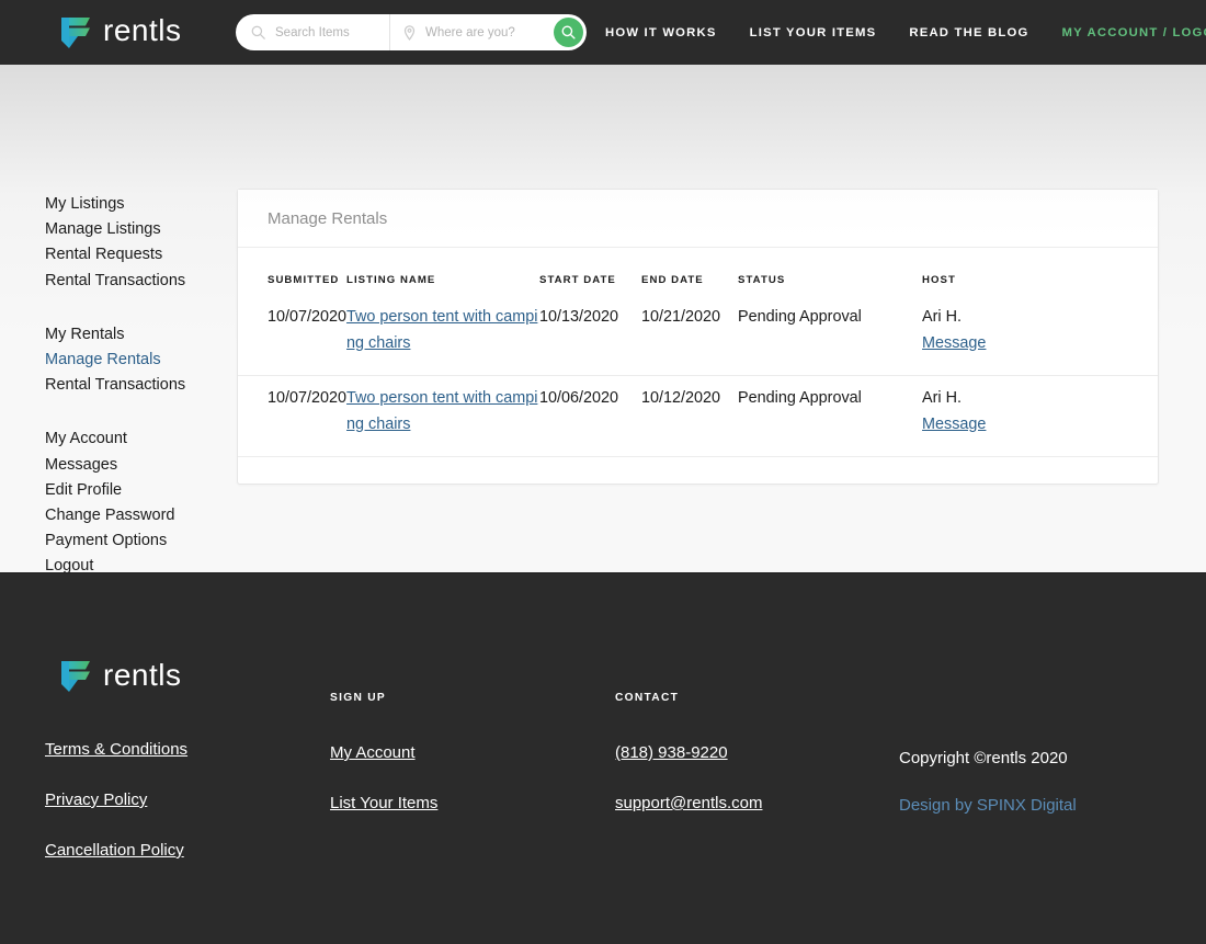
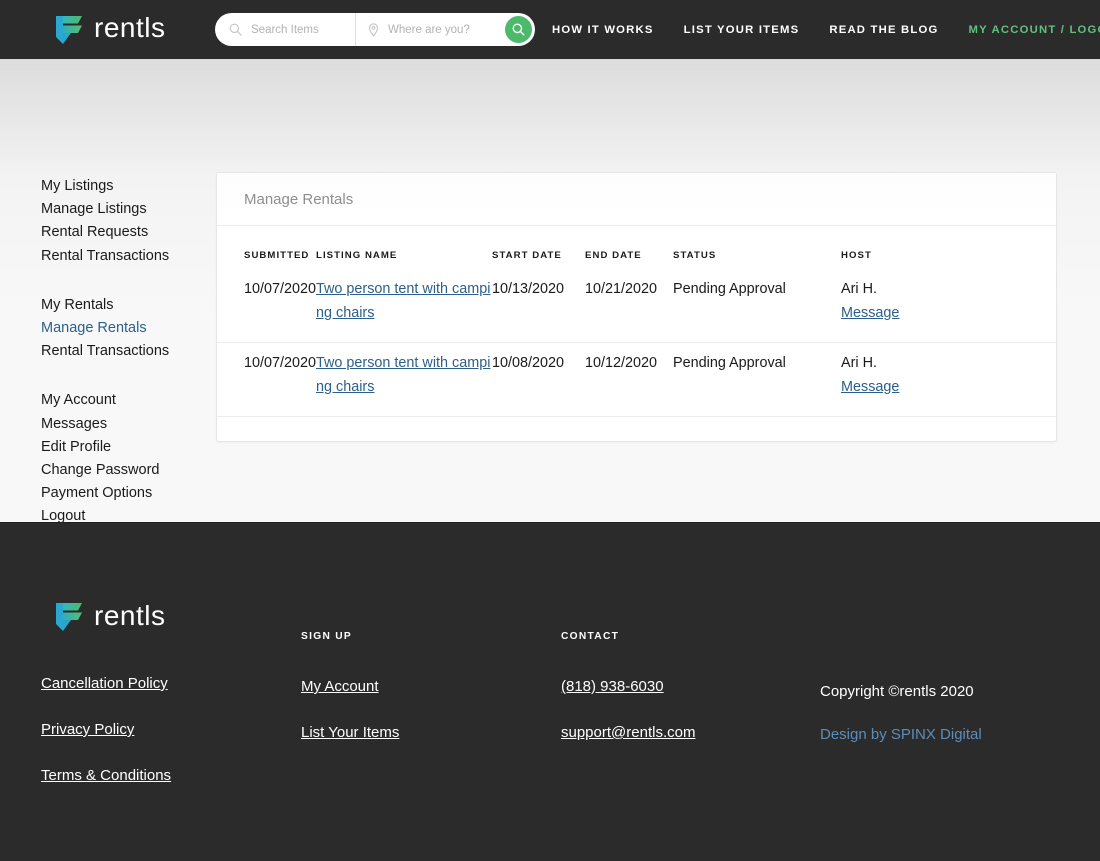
  rentls
  Search Items
  Where are you?
  HOW IT WORKS
  LIST YOUR ITEMS
  READ THE BLOG
  MY ACCOUNT / LOG
  My Listings
  Manage Listings
  Rental Requests
  Rental Transactions
  My Rentals
  Manage Rentals
  Rental Transactions
  My Account
  Messages
  Edit Profile
  Change Password
  Payment Options
  Logout
  Manage Rentals
  SUBMITTED	LISTING NAME	START DATE	END DATE	STATUS	HOST
  10/07/2020	Two person tent with camping chairs	10/13/2020	10/21/2020	Pending Approval	Ari H. Message
- 10/07/2020	Two person tent with camping chairs	10/06/2020	10/12/2020	Pending Approval	Ari H. Message
+ 10/07/2020	Two person tent with camping chairs	10/08/2020	10/12/2020	Pending Approval	Ari H. Message
  rentls
- Terms & Conditions
+ Cancellation Policy
  Privacy Policy
- Cancellation Policy
+ Terms & Conditions
  SIGN UP
  My Account
  List Your Items
  CONTACT
- (818) 938-9220
+ (818) 938-6030
  support@rentls.com
  Copyright ©rentls 2020
  Design by SPINX Digital
